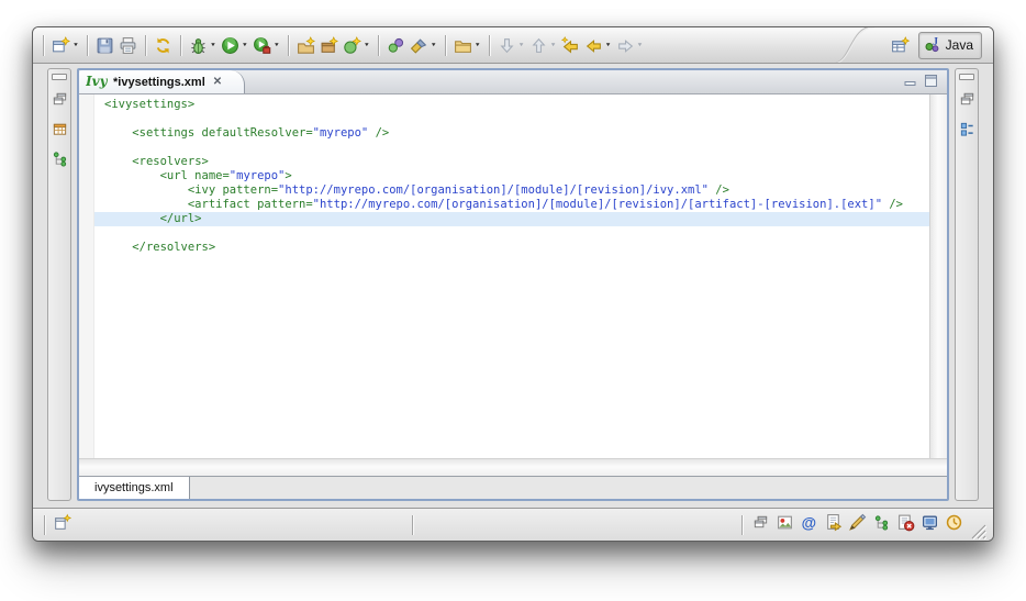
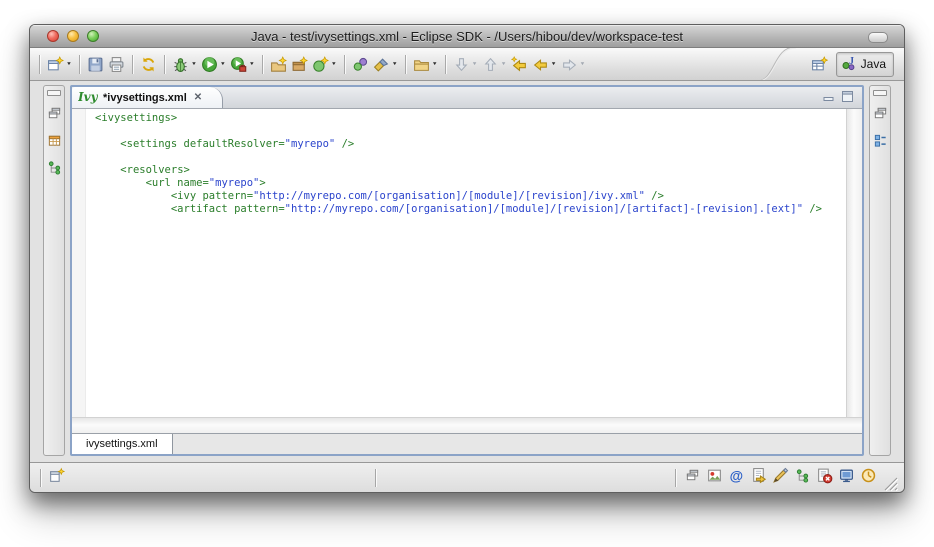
+ Java - test/ivysettings.xml - Eclipse SDK - /Users/hibou/dev/workspace-test
  J
  Java
  Ivy
  *ivysettings.xml
  ✕
  <ivysettings>
  <settings defaultResolver="myrepo" />
  <resolvers>
  <url name="myrepo">
  <ivy pattern="http://myrepo.com/[organisation]/[module]/[revision]/ivy.xml" />
  <artifact pattern="http://myrepo.com/[organisation]/[module]/[revision]/[artifact]-[revision].[ext]" />
- </url>
- </resolvers>
  ivysettings.xml
  @
